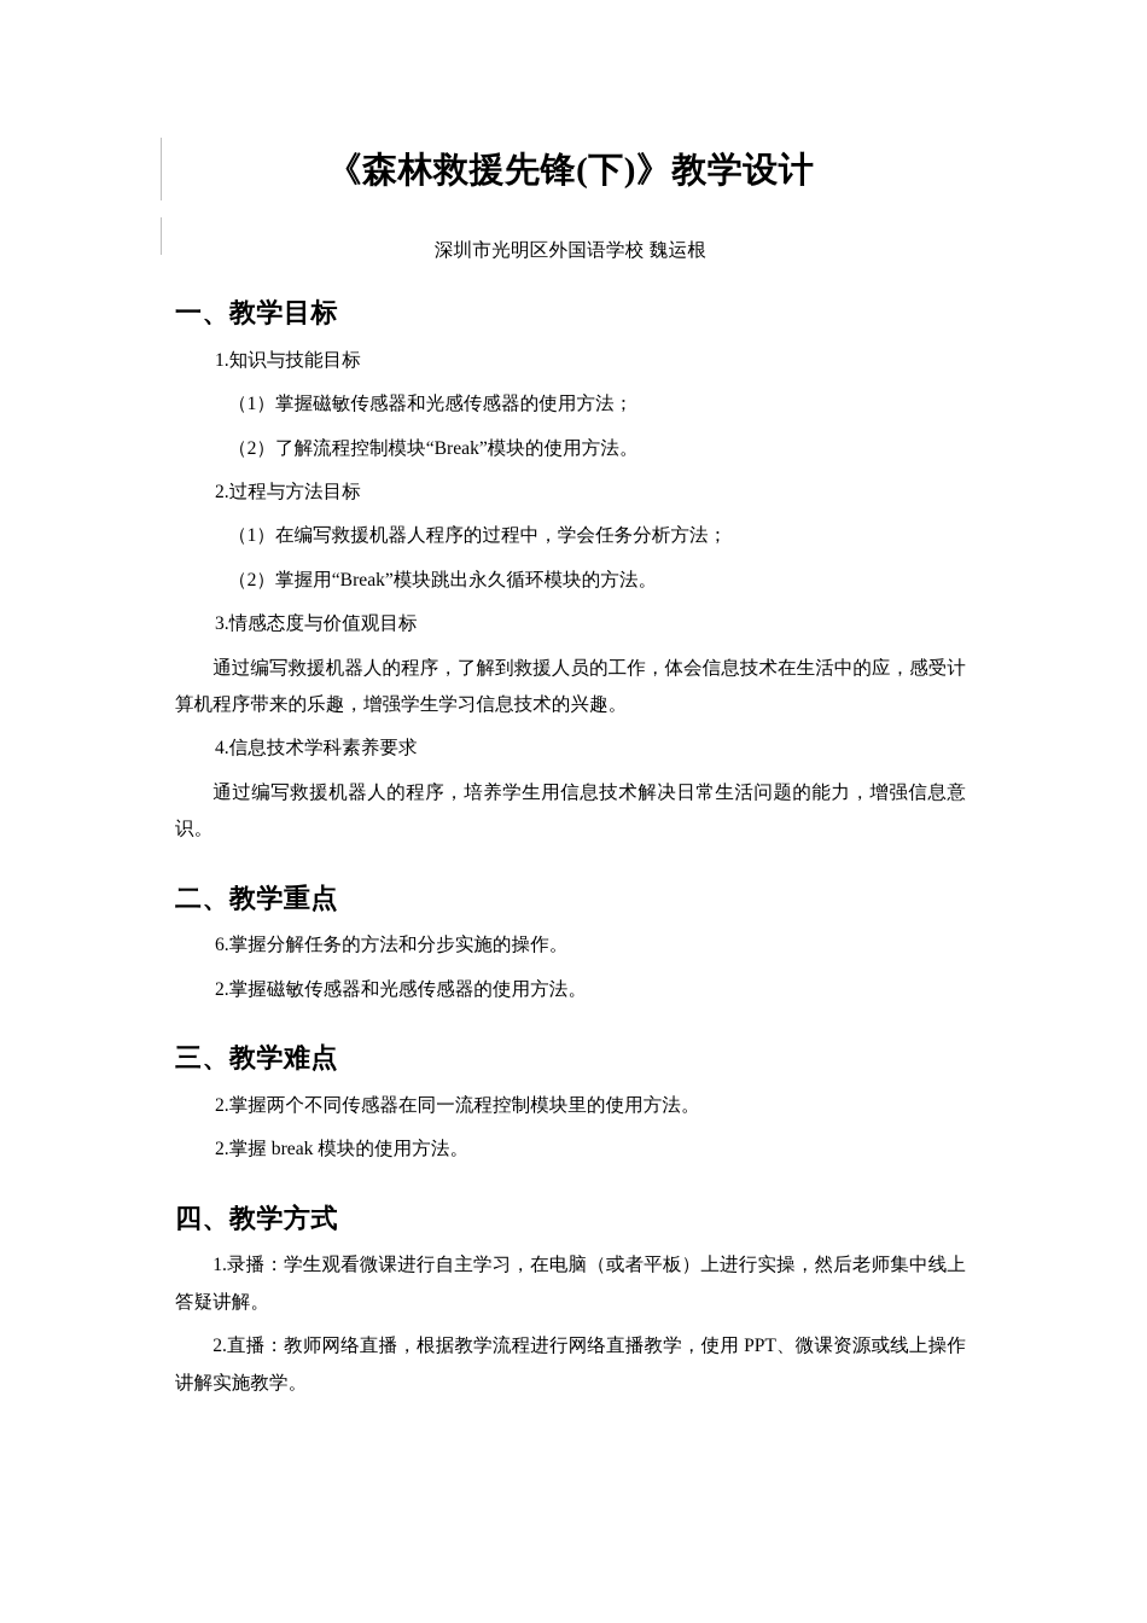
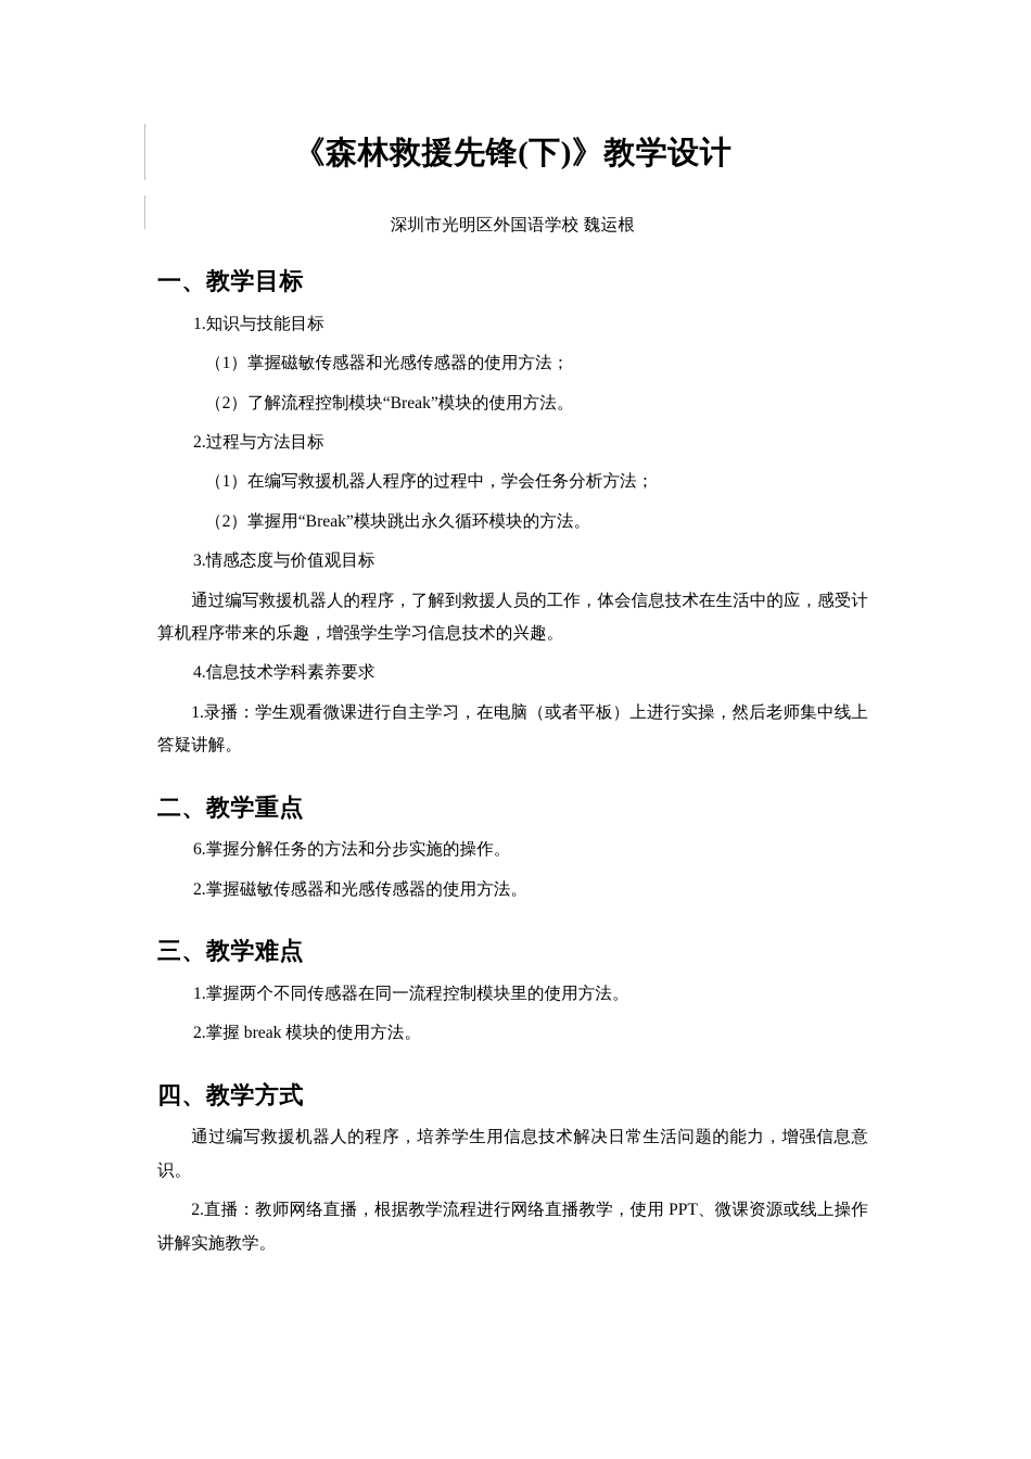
  《森林救援先锋(下)》教学设计
  深圳市光明区外国语学校 魏运根
  一、教学目标
  1.知识与技能目标
  （1）掌握磁敏传感器和光感传感器的使用方法；
  （2）了解流程控制模块“Break”模块的使用方法。
  2.过程与方法目标
  （1）在编写救援机器人程序的过程中，学会任务分析方法；
  （2）掌握用“Break”模块跳出永久循环模块的方法。
  3.情感态度与价值观目标
  通过编写救援机器人的程序，了解到救援人员的工作，体会信息技术在生活中的应，感受计算机程序带来的乐趣，增强学生学习信息技术的兴趣。
  4.信息技术学科素养要求
- 通过编写救援机器人的程序，培养学生用信息技术解决日常生活问题的能力，增强信息意识。
+ 1.录播：学生观看微课进行自主学习，在电脑（或者平板）上进行实操，然后老师集中线上答疑讲解。
  二、教学重点
  6.掌握分解任务的方法和分步实施的操作。
  2.掌握磁敏传感器和光感传感器的使用方法。
  三、教学难点
- 2.掌握两个不同传感器在同一流程控制模块里的使用方法。
+ 1.掌握两个不同传感器在同一流程控制模块里的使用方法。
  2.掌握 break 模块的使用方法。
  四、教学方式
- 1.录播：学生观看微课进行自主学习，在电脑（或者平板）上进行实操，然后老师集中线上答疑讲解。
+ 通过编写救援机器人的程序，培养学生用信息技术解决日常生活问题的能力，增强信息意识。
  2.直播：教师网络直播，根据教学流程进行网络直播教学，使用 PPT、微课资源或线上操作讲解实施教学。
